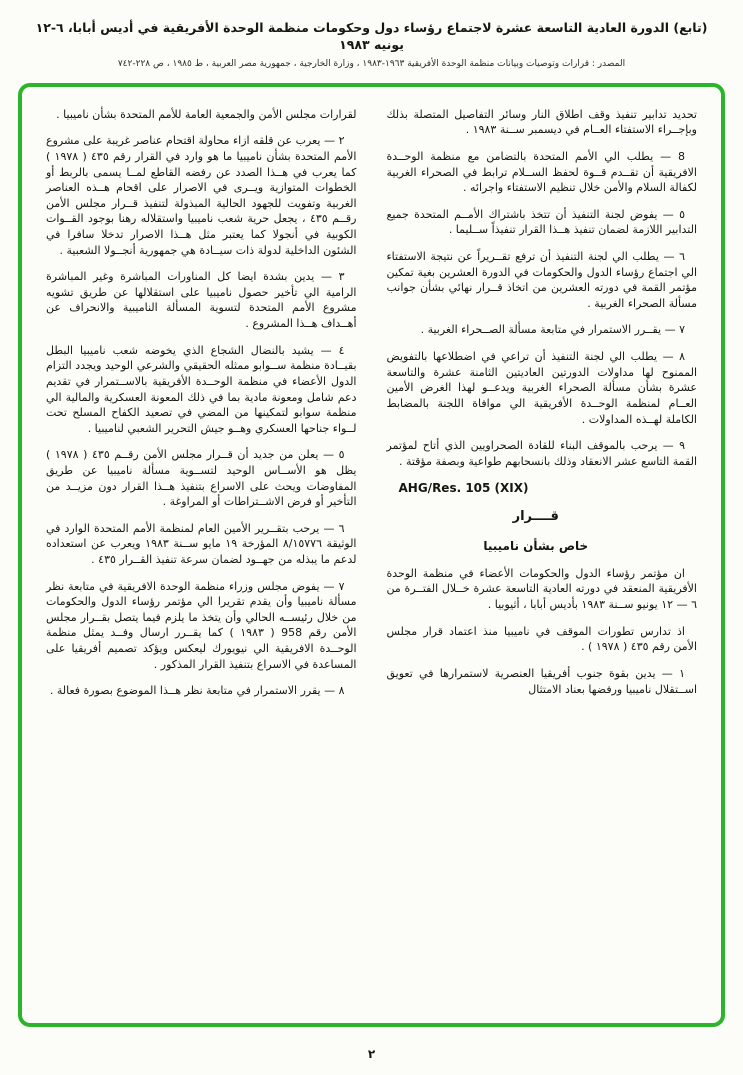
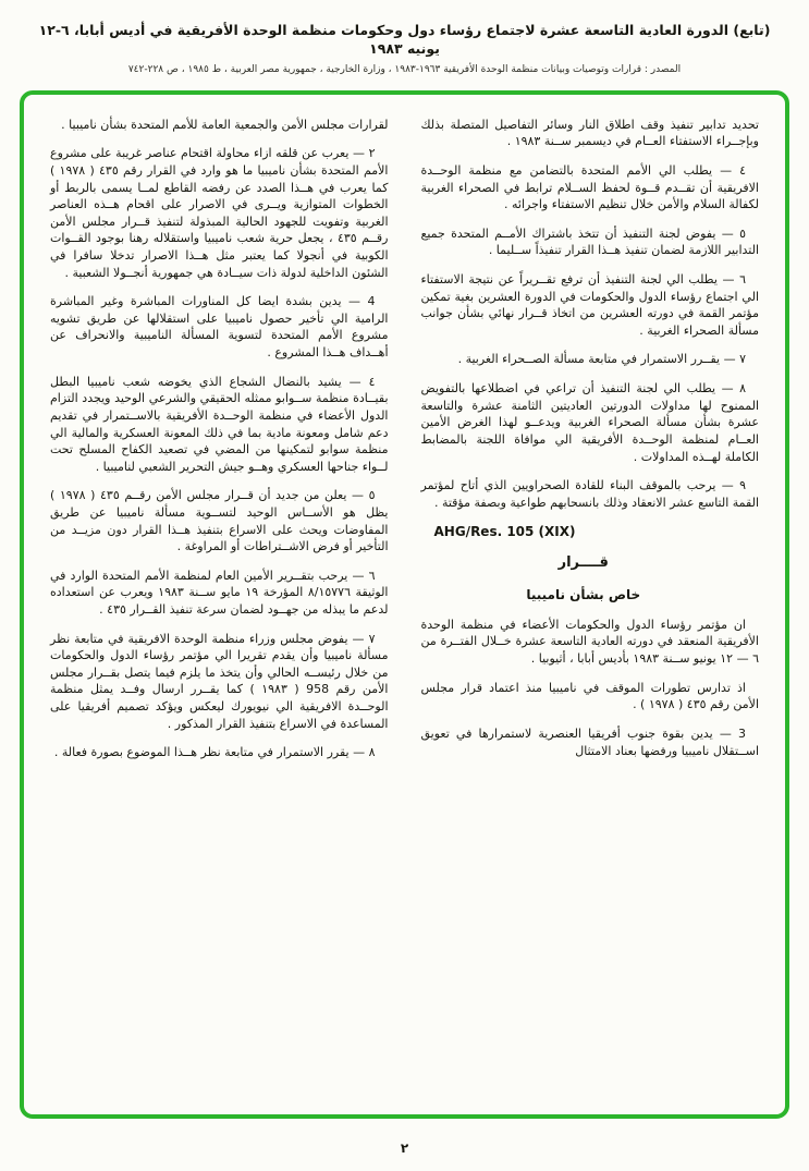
  (تابع) الدورة العادية التاسعة عشرة لاجتماع رؤساء دول وحكومات منظمة الوحدة الأفريقية في أديس أبابا، ٦-١٢ يونيه ١٩٨٣
  المصدر : قرارات وتوصيات وبيانات منظمة الوحدة الأفريقية ١٩٦٣-١٩٨٣ ، وزارة الخارجية ، جمهورية مصر العربية ، ط ١٩٨٥ ، ص ٢٢٨-٧٤٢
  تحديد تدابير تنفيذ وقف اطلاق النار وسائر التفاصيل المتصلة بذلك وبإجــراء الاستفتاء العــام في ديسمبر ســنة ١٩٨٣ .
- 8 — يطلب الي الأمم المتحدة بالتضامن مع منظمة الوحــدة الافريقية أن تقــدم قــوة لحفظ الســلام ترابط في الصحراء الغربية لكفالة السلام والأمن خلال تنظيم الاستفتاء واجرائه .
+ ٤ — يطلب الي الأمم المتحدة بالتضامن مع منظمة الوحــدة الافريقية أن تقــدم قــوة لحفظ الســلام ترابط في الصحراء الغربية لكفالة السلام والأمن خلال تنظيم الاستفتاء واجرائه .
  ٥ — يفوض لجنة التنفيذ أن تتخذ باشتراك الأمــم المتحدة جميع التدابير اللازمة لضمان تنفيذ هــذا القرار تنفيذاً ســليما .
  ٦ — يطلب الي لجنة التنفيذ أن ترفع تقــريراً عن نتيجة الاستفتاء الي اجتماع رؤساء الدول والحكومات في الدورة العشرين بغية تمكين مؤتمر القمة في دورته العشرين من اتخاذ قــرار نهائي بشأن جوانب مسألة الصحراء الغربية .
  ٧ — يقــرر الاستمرار في متابعة مسألة الصــحراء الغربية .
  ٨ — يطلب الي لجنة التنفيذ أن تراعي في اضطلاعها بالتفويض الممنوح لها مداولات الدورتين العاديتين الثامنة عشرة والتاسعة عشرة بشأن مسألة الصحراء الغربية ويدعــو لهذا الغرض الأمين العــام لمنظمة الوحــدة الأفريقية الي موافاة اللجنة بالمضابط الكاملة لهــذه المداولات .
  ٩ — يرحب بالموقف البناء للقادة الصحراويين الذي أتاح لمؤتمر القمة التاسع عشر الانعقاد وذلك بانسحابهم طواعية وبصفة مؤقتة .
  AHG/Res. 105 (XIX)
  قــــرار
  خاص بشأن ناميبيا
  ان مؤتمر رؤساء الدول والحكومات الأعضاء في منظمة الوحدة الأفريقية المنعقد في دورته العادية التاسعة عشرة خــلال الفتــرة من ٦ — ١٢ يونيو ســنة ١٩٨٣ بأديس أبابا ، أثيوبيا .
  اذ تدارس تطورات الموقف في ناميبيا منذ اعتماد قرار مجلس الأمن رقم ٤٣٥ ( ١٩٧٨ ) .
- ١ — يدين بقوة جنوب أفريقيا العنصرية لاستمرارها في تعويق اســتقلال ناميبيا ورفضها بعناد الامتثال
+ 3 — يدين بقوة جنوب أفريقيا العنصرية لاستمرارها في تعويق اســتقلال ناميبيا ورفضها بعناد الامتثال
  لقرارات مجلس الأمن والجمعية العامة للأمم المتحدة بشأن ناميبيا .
  ٢ — يعرب عن قلقه ازاء محاولة اقتحام عناصر غريبة على مشروع الأمم المتحدة بشأن ناميبيا ما هو وارد في القرار رقم ٤٣٥ ( ١٩٧٨ ) كما يعرب في هــذا الصدد عن رفضه القاطع لمــا يسمى بالربط أو الخطوات المتوازية ويــرى في الاصرار على اقحام هــذه العناصر الغربية وتفويت للجهود الحالية المبذولة لتنفيذ قــرار مجلس الأمن رقــم ٤٣٥ ، يجعل حرية شعب ناميبيا واستقلاله رهنا بوجود القــوات الكوبية في أنجولا كما يعتبر مثل هــذا الاصرار تدخلا سافرا في الشئون الداخلية لدولة ذات سيــادة هي جمهورية أنجــولا الشعبية .
- ٣ — يدين بشدة ايضا كل المناورات المباشرة وغير المباشرة الرامية الي تأخير حصول ناميبيا على استقلالها عن طريق تشويه مشروع الأمم المتحدة لتسوية المسألة الناميبية والانحراف عن أهــداف هــذا المشروع .
+ 4 — يدين بشدة ايضا كل المناورات المباشرة وغير المباشرة الرامية الي تأخير حصول ناميبيا على استقلالها عن طريق تشويه مشروع الأمم المتحدة لتسوية المسألة الناميبية والانحراف عن أهــداف هــذا المشروع .
  ٤ — يشيد بالنضال الشجاع الذي يخوضه شعب ناميبيا البطل بقيــادة منظمة ســوابو ممثله الحقيقي والشرعي الوحيد ويجدد التزام الدول الأعضاء في منظمة الوحــدة الأفريقية بالاســتمرار في تقديم دعم شامل ومعونة مادية بما في ذلك المعونة العسكرية والمالية الي منظمة سوابو لتمكينها من المضي في تصعيد الكفاح المسلح تحت لــواء جناحها العسكري وهــو جيش التحرير الشعبي لناميبيا .
  ٥ — يعلن من جديد أن قــرار مجلس الأمن رقــم ٤٣٥ ( ١٩٧٨ ) يظل هو الأســاس الوحيد لتســوية مسألة ناميبيا عن طريق المفاوضات ويحث على الاسراع بتنفيذ هــذا القرار دون مزيــد من التأخير أو فرض الاشــتراطات أو المراوغة .
  ٦ — يرحب بتقــرير الأمين العام لمنظمة الأمم المتحدة الوارد في الوثيقة ٨/١٥٧٧٦ المؤرخة ١٩ مايو ســنة ١٩٨٣ ويعرب عن استعداده لدعم ما يبذله من جهــود لضمان سرعة تنفيذ القــرار ٤٣٥ .
  ٧ — يفوض مجلس وزراء منظمة الوحدة الافريقية في متابعة نظر مسألة ناميبيا وأن يقدم تقريرا الي مؤتمر رؤساء الدول والحكومات من خلال رئيســه الحالي وأن يتخذ ما يلزم فيما يتصل بقــرار مجلس الأمن رقم 958 ( ١٩٨٣ ) كما يقــرر ارسال وفــد يمثل منظمة الوحــدة الافريقية الي نيويورك ليعكس ويؤكد تصميم أفريقيا على المساعدة في الاسراع بتنفيذ القرار المذكور .
  ٨ — يقرر الاستمرار في متابعة نظر هــذا الموضوع بصورة فعالة .
  ٢
